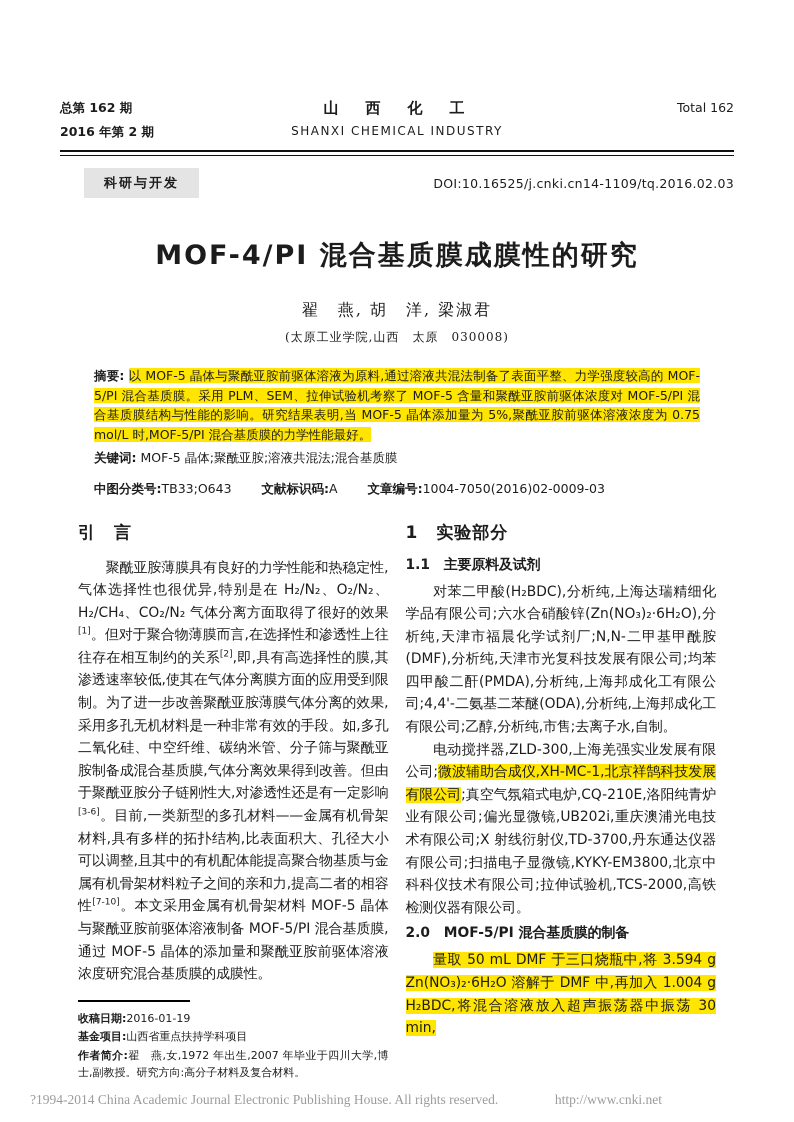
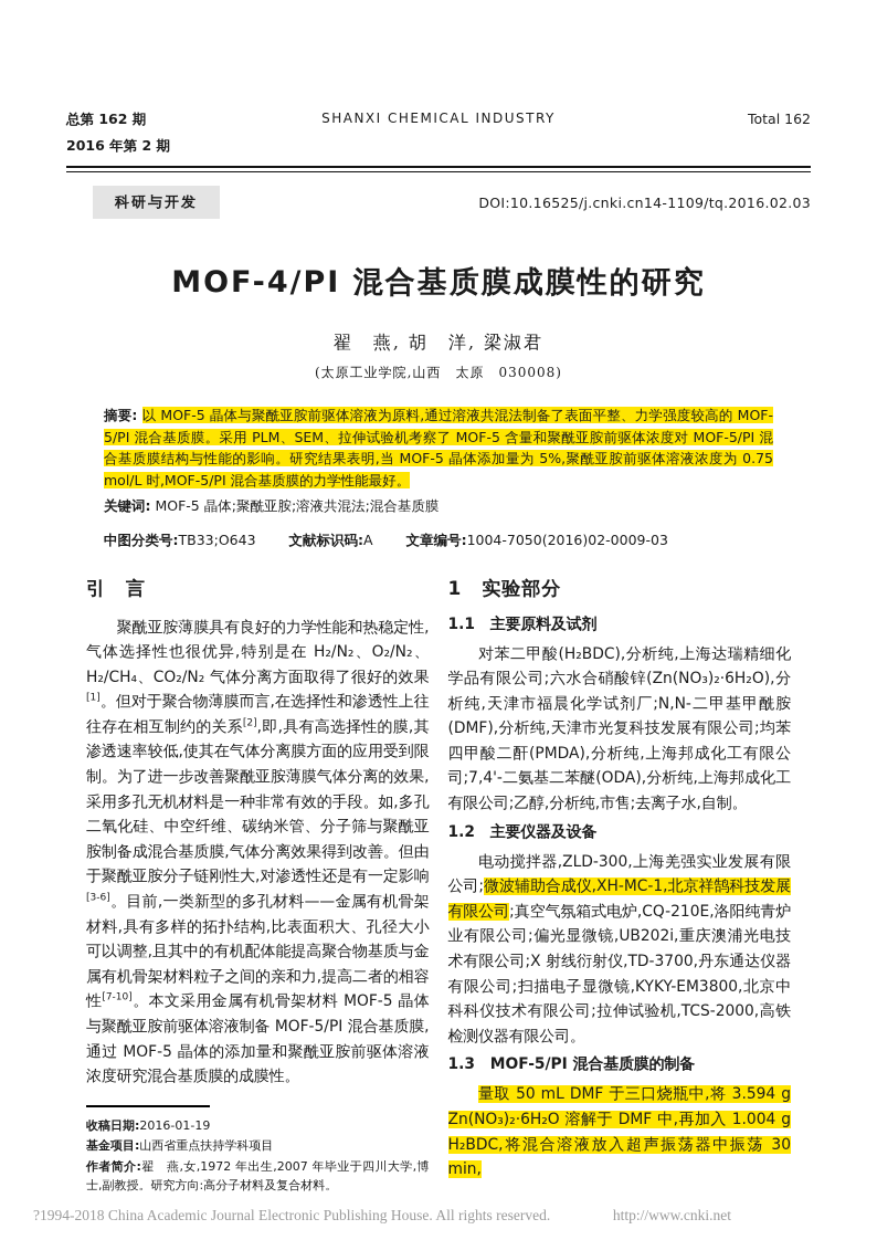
  总第 162 期
  2016 年第 2 期
- 山 西 化 工
  SHANXI CHEMICAL INDUSTRY
  Total 162
  科研与开发
  DOI:10.16525/j.cnki.cn14-1109/tq.2016.02.03
  MOF-4/PI 混合基质膜成膜性的研究
  翟 燕, 胡 洋, 梁淑君
  (太原工业学院,山西 太原 030008)
  摘要: 以 MOF-5 晶体与聚酰亚胺前驱体溶液为原料,通过溶液共混法制备了表面平整、力学强度较高的 MOF-5/PI 混合基质膜。采用 PLM、SEM、拉伸试验机考察了 MOF-5 含量和聚酰亚胺前驱体浓度对 MOF-5/PI 混合基质膜结构与性能的影响。研究结果表明,当 MOF-5 晶体添加量为 5%,聚酰亚胺前驱体溶液浓度为 0.75 mol/L 时,MOF-5/PI 混合基质膜的力学性能最好。
  关键词: MOF-5 晶体;聚酰亚胺;溶液共混法;混合基质膜
  中图分类号:TB33;O643 文献标识码:A 文章编号:1004-7050(2016)02-0009-03
  引 言
  聚酰亚胺薄膜具有良好的力学性能和热稳定性,气体选择性也很优异,特别是在 H₂/N₂、O₂/N₂、H₂/CH₄、CO₂/N₂ 气体分离方面取得了很好的效果[1]。但对于聚合物薄膜而言,在选择性和渗透性上往往存在相互制约的关系[2],即,具有高选择性的膜,其渗透速率较低,使其在气体分离膜方面的应用受到限制。为了进一步改善聚酰亚胺薄膜气体分离的效果,采用多孔无机材料是一种非常有效的手段。如,多孔二氧化硅、中空纤维、碳纳米管、分子筛与聚酰亚胺制备成混合基质膜,气体分离效果得到改善。但由于聚酰亚胺分子链刚性大,对渗透性还是有一定影响[3-6]。目前,一类新型的多孔材料——金属有机骨架材料,具有多样的拓扑结构,比表面积大、孔径大小可以调整,且其中的有机配体能提高聚合物基质与金属有机骨架材料粒子之间的亲和力,提高二者的相容性[7-10]。本文采用金属有机骨架材料 MOF-5 晶体与聚酰亚胺前驱体溶液制备 MOF-5/PI 混合基质膜,通过 MOF-5 晶体的添加量和聚酰亚胺前驱体溶液浓度研究混合基质膜的成膜性。
  收稿日期:2016-01-19
  基金项目:山西省重点扶持学科项目
  作者简介:翟 燕,女,1972 年出生,2007 年毕业于四川大学,博士,副教授。研究方向:高分子材料及复合材料。
  1 实验部分
  1.1 主要原料及试剂
- 对苯二甲酸(H₂BDC),分析纯,上海达瑞精细化学品有限公司;六水合硝酸锌(Zn(NO₃)₂·6H₂O),分析纯,天津市福晨化学试剂厂;N,N-二甲基甲酰胺(DMF),分析纯,天津市光复科技发展有限公司;均苯四甲酸二酐(PMDA),分析纯,上海邦成化工有限公司;4,4'-二氨基二苯醚(ODA),分析纯,上海邦成化工有限公司;乙醇,分析纯,市售;去离子水,自制。
+ 对苯二甲酸(H₂BDC),分析纯,上海达瑞精细化学品有限公司;六水合硝酸锌(Zn(NO₃)₂·6H₂O),分析纯,天津市福晨化学试剂厂;N,N-二甲基甲酰胺(DMF),分析纯,天津市光复科技发展有限公司;均苯四甲酸二酐(PMDA),分析纯,上海邦成化工有限公司;7,4'-二氨基二苯醚(ODA),分析纯,上海邦成化工有限公司;乙醇,分析纯,市售;去离子水,自制。
+ 1.2 主要仪器及设备
  电动搅拌器,ZLD-300,上海羌强实业发展有限公司;微波辅助合成仪,XH-MC-1,北京祥鹄科技发展有限公司;真空气氛箱式电炉,CQ-210E,洛阳纯青炉业有限公司;偏光显微镜,UB202i,重庆澳浦光电技术有限公司;X 射线衍射仪,TD-3700,丹东通达仪器有限公司;扫描电子显微镜,KYKY-EM3800,北京中科科仪技术有限公司;拉伸试验机,TCS-2000,高铁检测仪器有限公司。
- 2.0 MOF-5/PI 混合基质膜的制备
+ 1.3 MOF-5/PI 混合基质膜的制备
  量取 50 mL DMF 于三口烧瓶中,将 3.594 g Zn(NO₃)₂·6H₂O 溶解于 DMF 中,再加入 1.004 g H₂BDC,将混合溶液放入超声振荡器中振荡 30 min,
- ?1994-2014 China Academic Journal Electronic Publishing House. All rights reserved.
+ ?1994-2018 China Academic Journal Electronic Publishing House. All rights reserved.
  http://www.cnki.net
